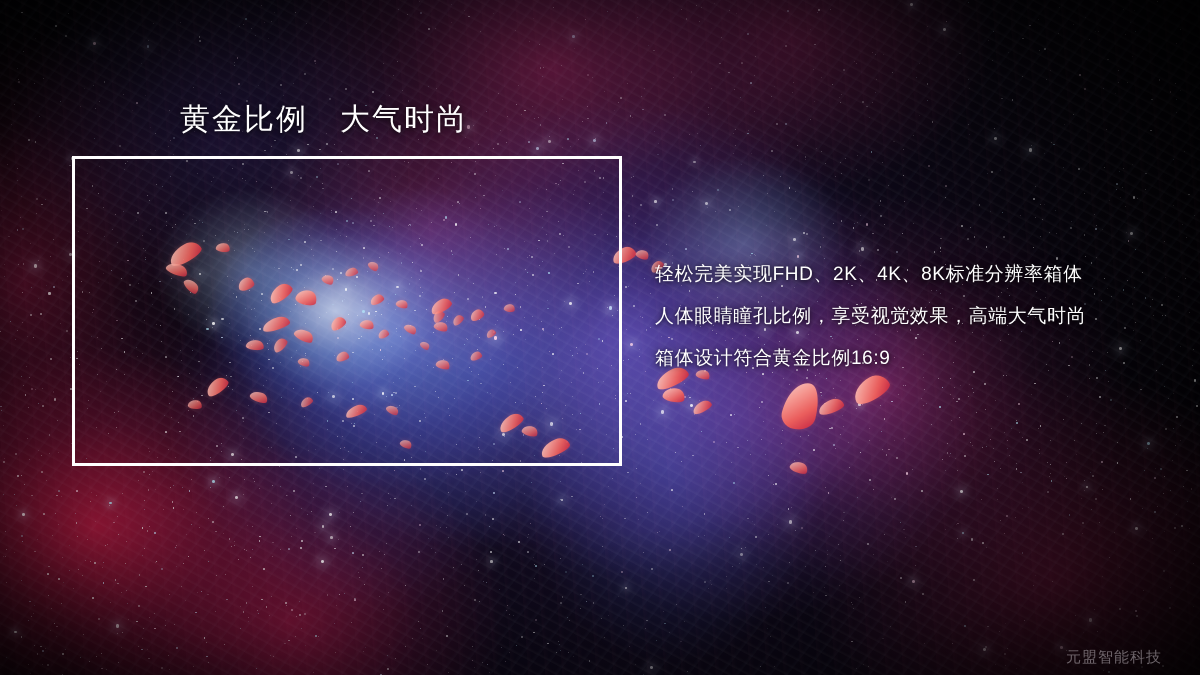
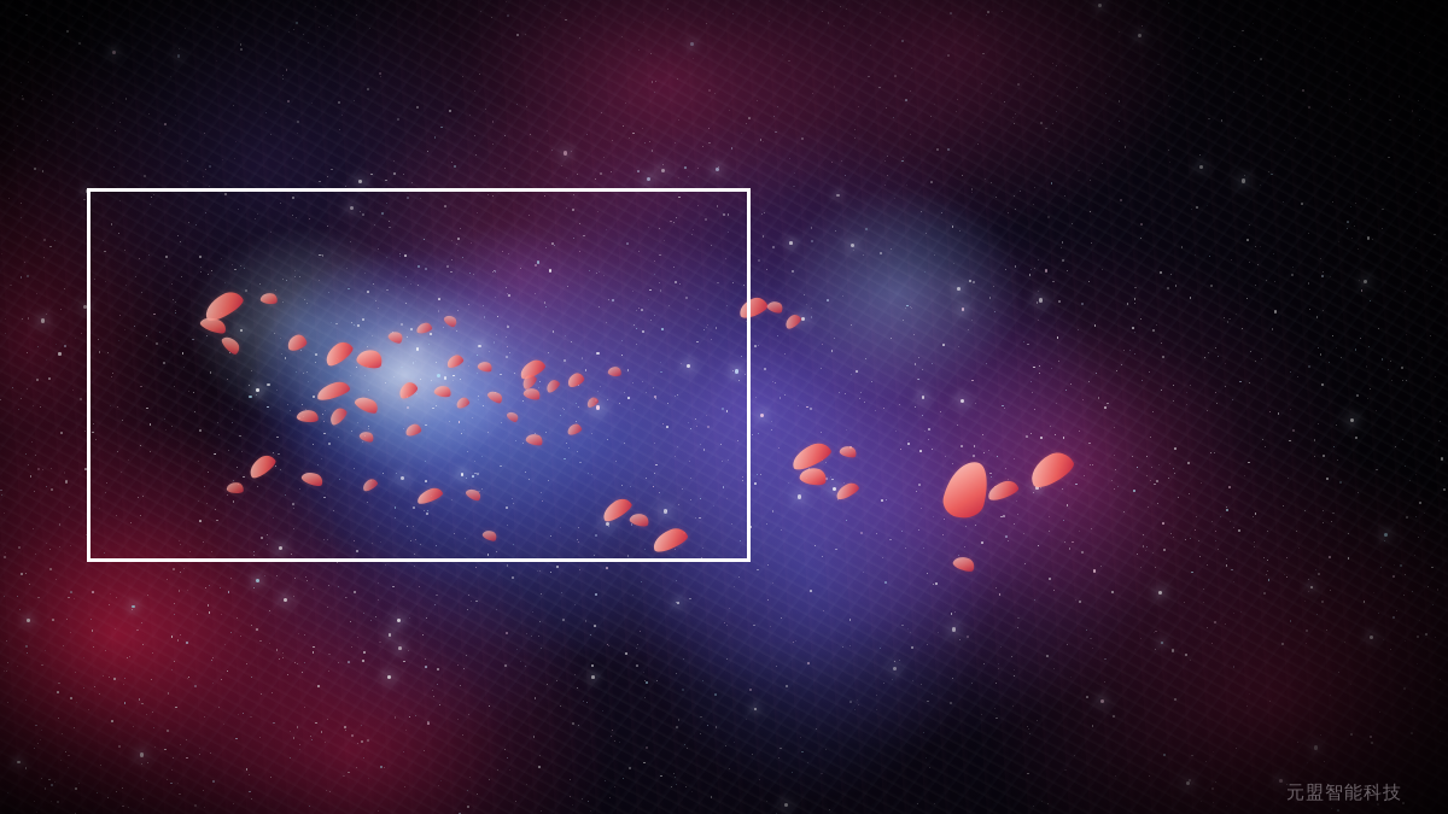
- 黄金比例 大气时尚
- 轻松完美实现FHD、2K、4K、8K标准分辨率箱体
- 人体眼睛瞳孔比例，享受视觉效果，高端大气时尚
- 箱体设计符合黄金比例16:9
  元盟智能科技
